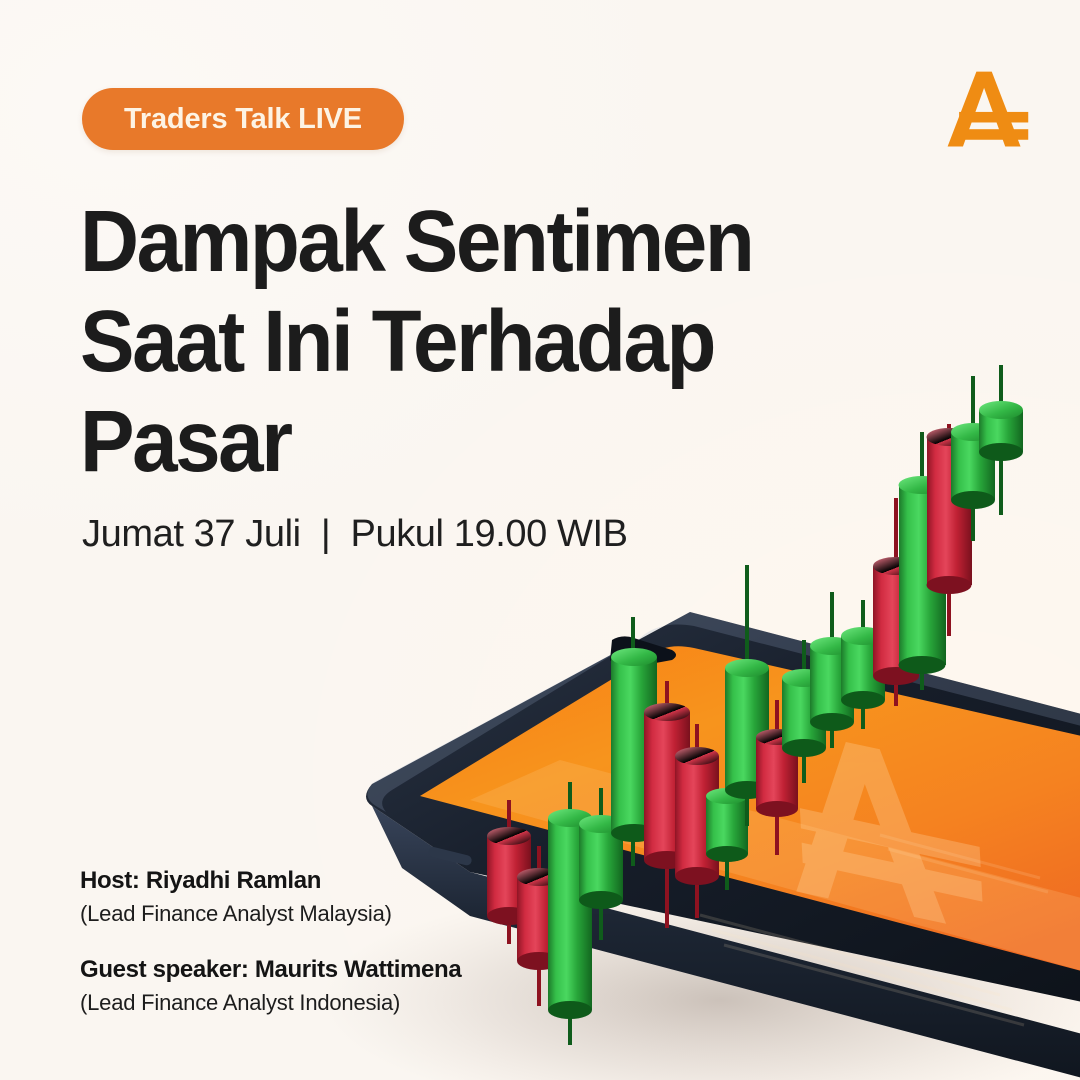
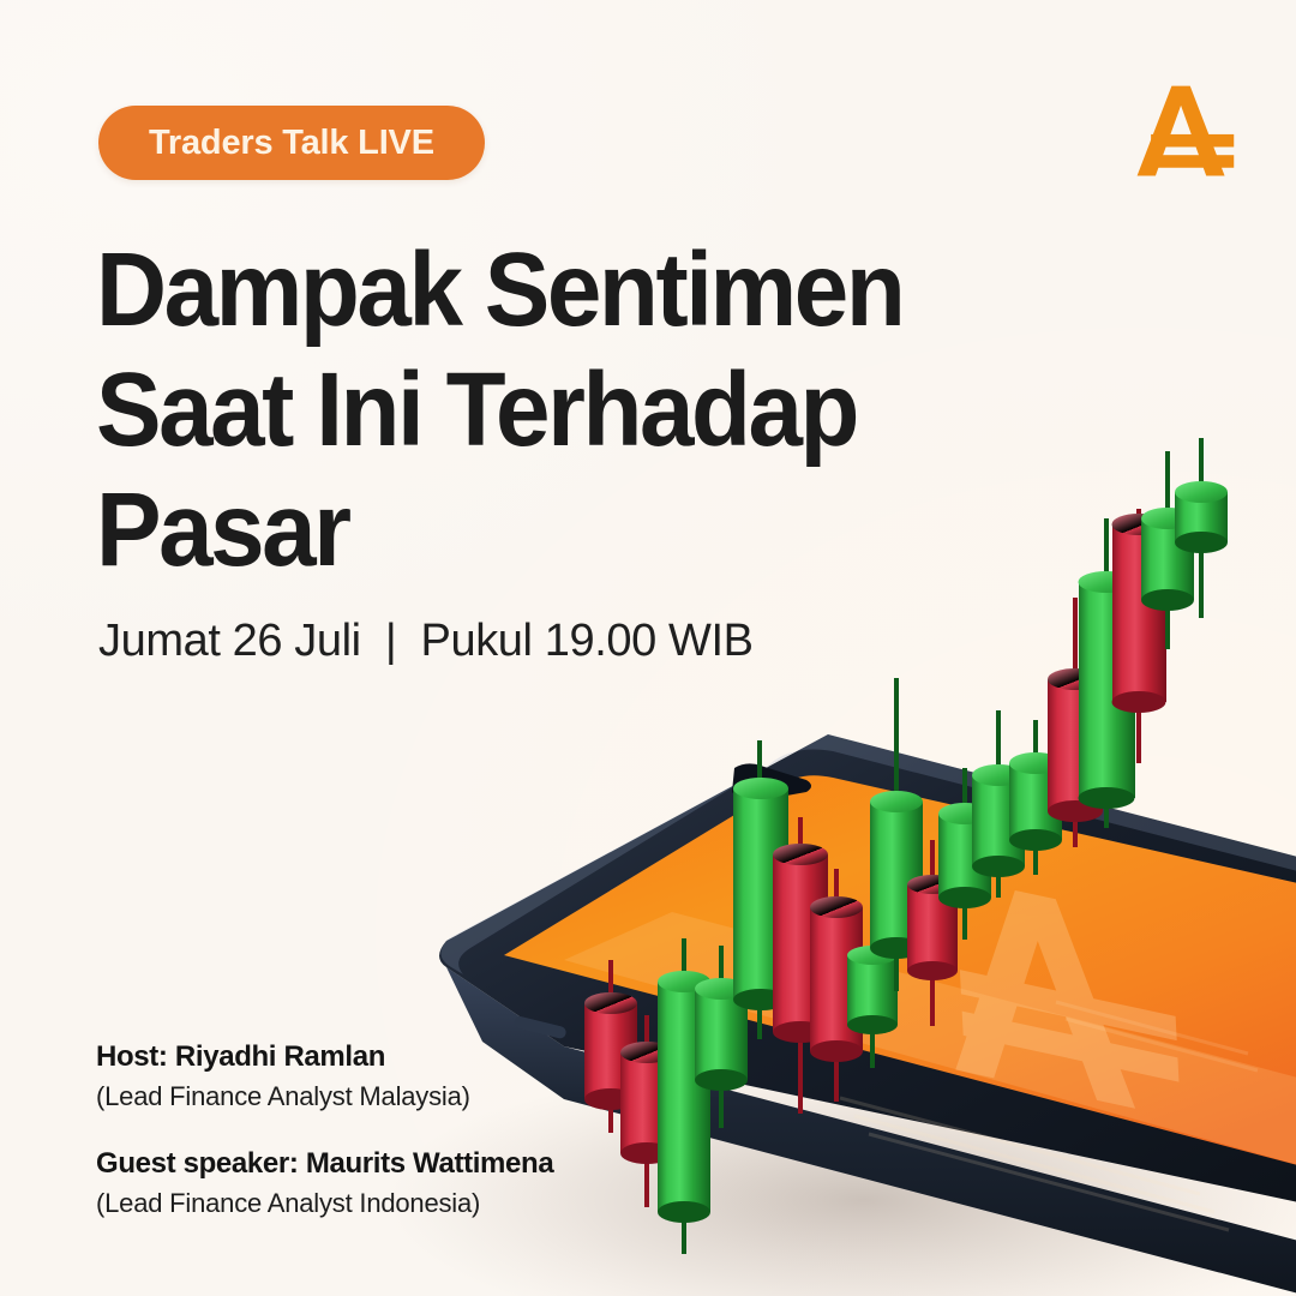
  Traders Talk LIVE
  Dampak Sentimen
  Saat Ini Terhadap
  Pasar
- Jumat 37 Juli | Pukul 19.00 WIB
+ Jumat 26 Juli | Pukul 19.00 WIB
  Host: Riyadhi Ramlan
  (Lead Finance Analyst Malaysia)
  Guest speaker: Maurits Wattimena
  (Lead Finance Analyst Indonesia)
